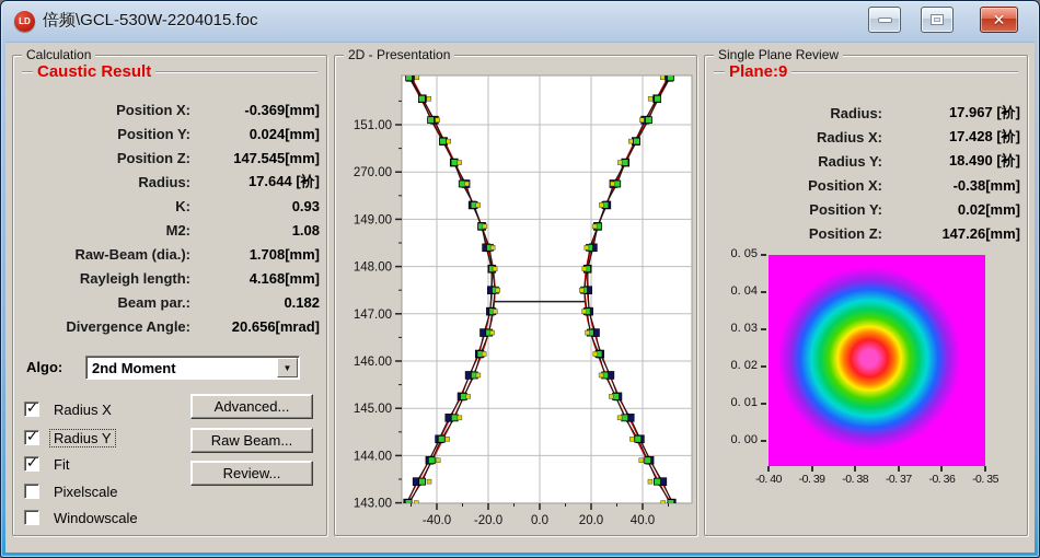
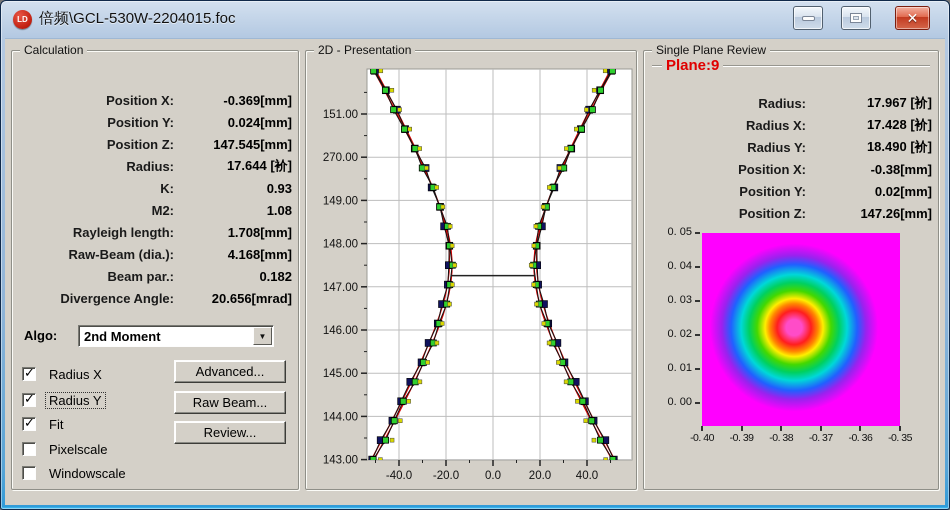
  LD
  倍频\GCL-530W-2204015.foc
  ✕
  Calculation
- Caustic Result
  Position X:
  -0.369[mm]
  Position Y:
  0.024[mm]
  Position Z:
  147.545[mm]
  Radius:
  17.644 [衸]
  K:
  0.93
  M2:
  1.08
- Raw-Beam (dia.):
+ Rayleigh length:
  1.708[mm]
- Rayleigh length:
+ Raw-Beam (dia.):
  4.168[mm]
  Beam par.:
  0.182
  Divergence Angle:
  20.656[mrad]
  Algo:
  2nd Moment
  ▼
  Radius X
  Radius Y
  Fit
  Pixelscale
  Windowscale
  Advanced...
  Raw Beam...
  Review...
  2D - Presentation
  143.00
  144.00
  145.00
  146.00
  147.00
  148.00
  149.00
  270.00
  151.00
  -40.0
  -20.0
  0.0
  20.0
  40.0
  Single Plane Review
  Plane:9
  Radius:
  17.967 [衸]
  Radius X:
  17.428 [衸]
  Radius Y:
  18.490 [衸]
  Position X:
  -0.38[mm]
  Position Y:
  0.02[mm]
  Position Z:
  147.26[mm]
  0. 05
  0. 04
  0. 03
  0. 02
  0. 01
  0. 00
  -0. 40
  -0. 39
  -0. 38
  -0. 37
  -0. 36
  -0. 35
